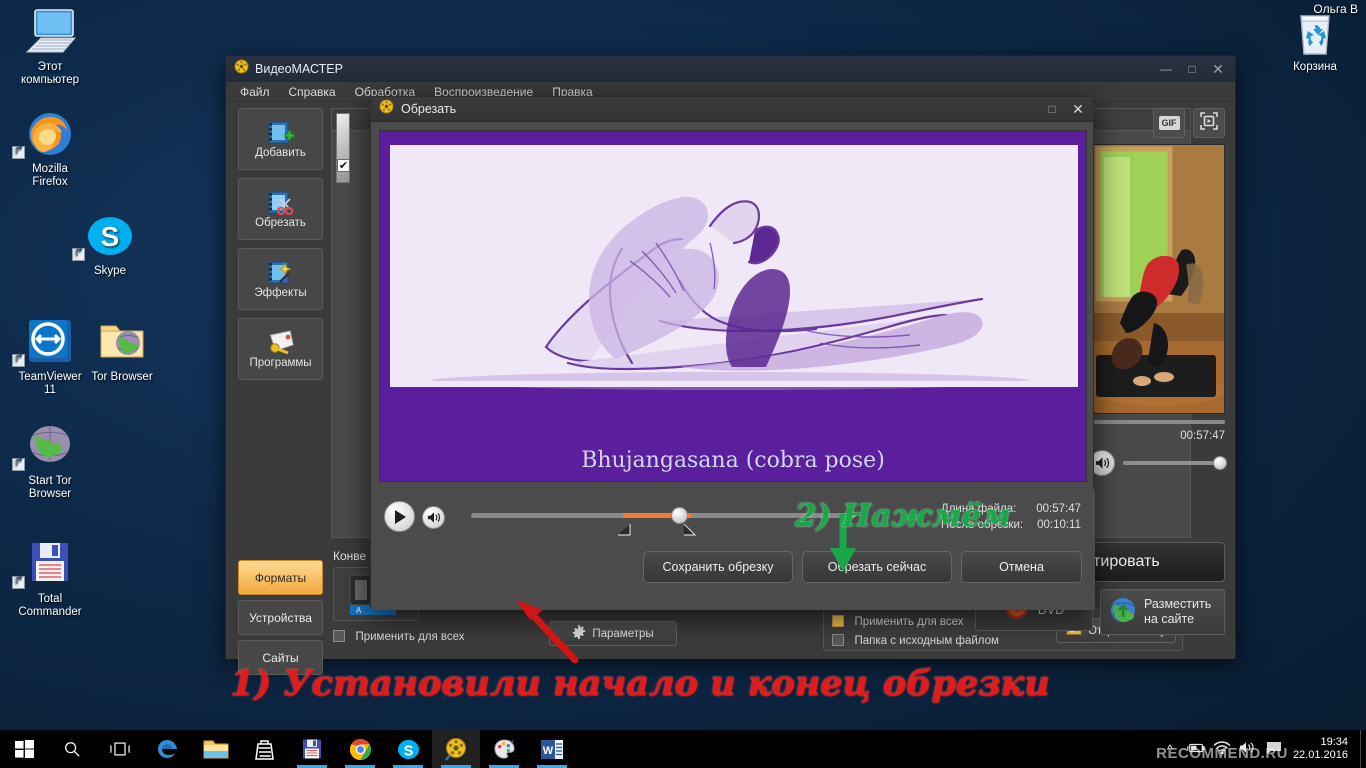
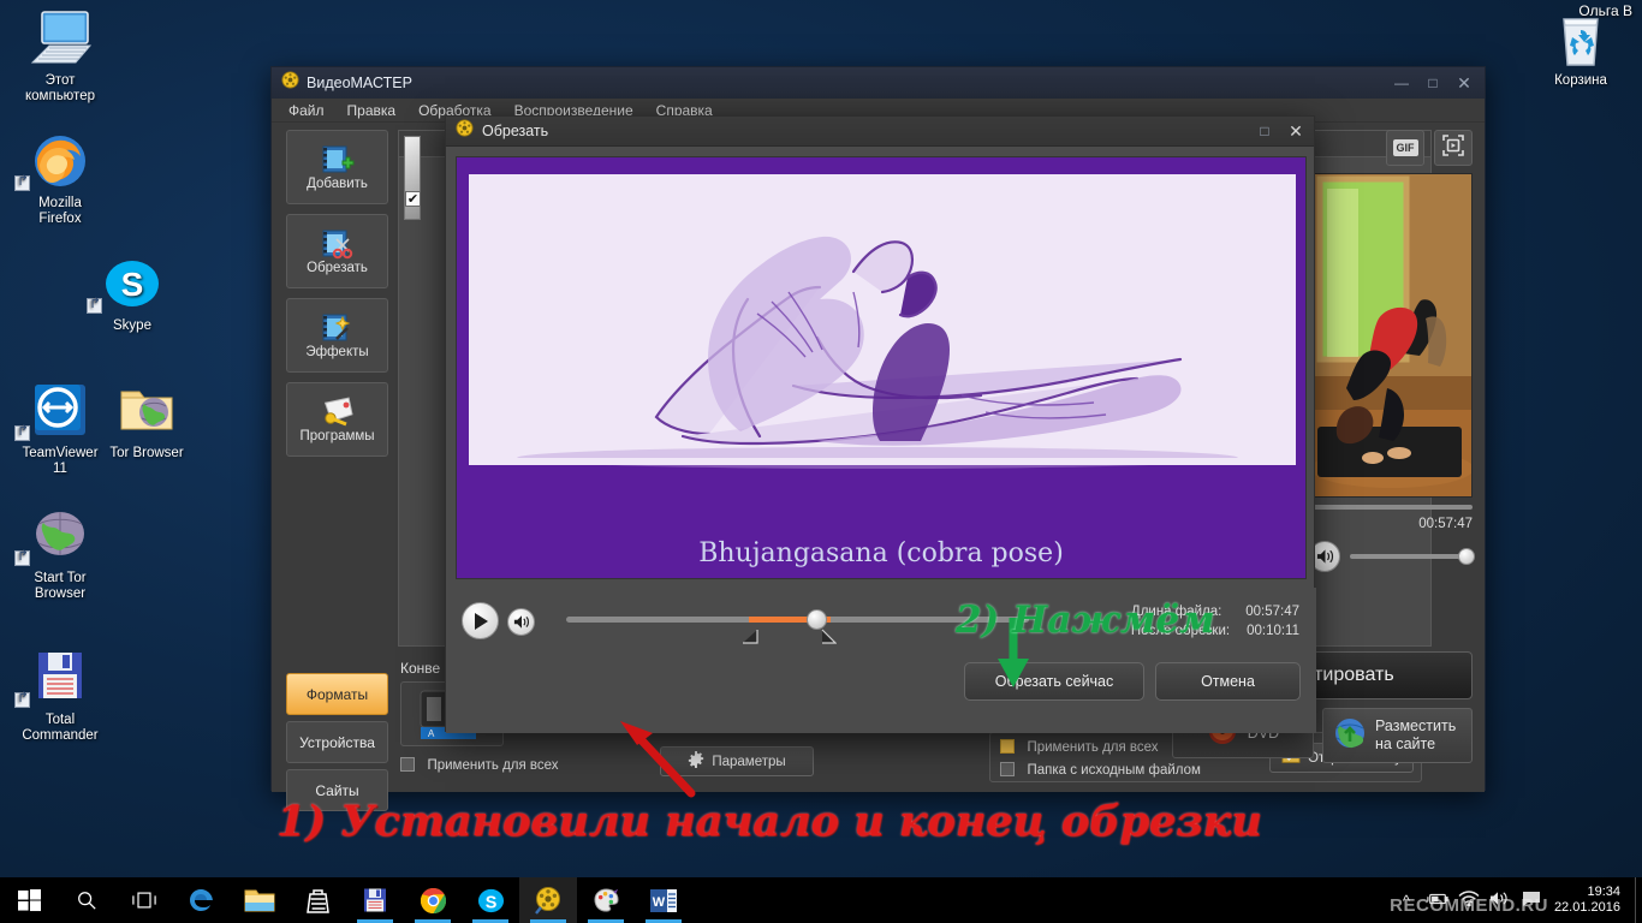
  Ольга В
  Этот
  компьютер
  Mozilla
  Firefox
  S
  Skype
  TeamViewer
  11
  Tor Browser
  Start Tor
  Browser
  Total
  Commander
  Корзина
  ВидеоМАСТЕР
  —
  □
  ✕
  Файл
- Справка
+ Правка
  Обработка
  Воспроизведение
- Правка
+ Справка
  Добавить
  Обрезать
  Эффекты
  Программы
  Форматы
  Устройства
  Сайты
  ✔
  Конве
  A
  Применить для всех
  Параметры
  Применить для всех
  Папка с исходным файлом
  GIF
  00:57:47
  DVD
  Разместить
  на сайте
  Обрезать
  □
  ✕
  Bhujangasana (cobra pose)
  Длина файла:
  00:57:47
  После обрезки:
  00:10:11
- Сохранить обрезку
  Орезать сейчас
  Отмена
  2) Нажмём
  1) Установили начало и конец обрезки
  S
  W
  ^
  19:34
  22.01.2016
  RECOMMEND.RU
